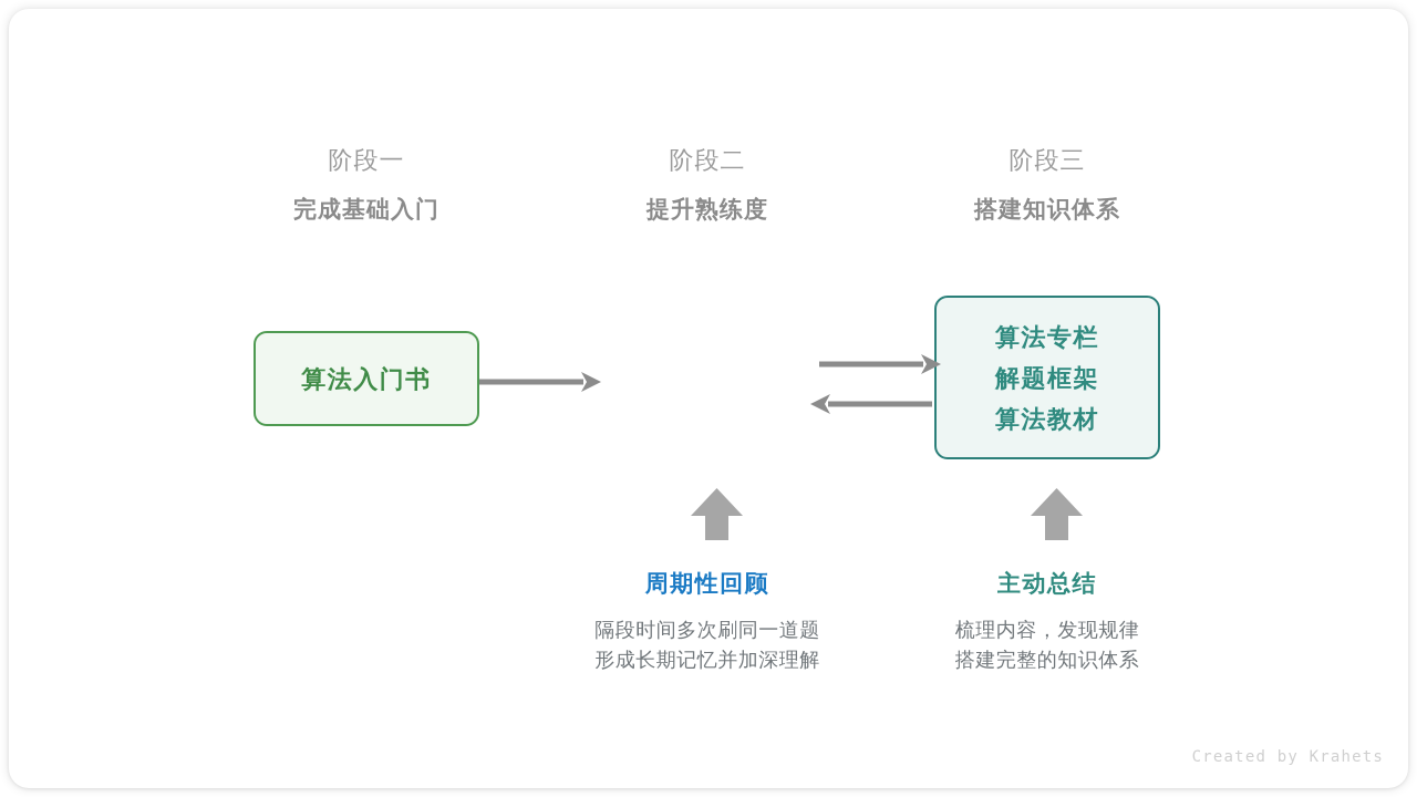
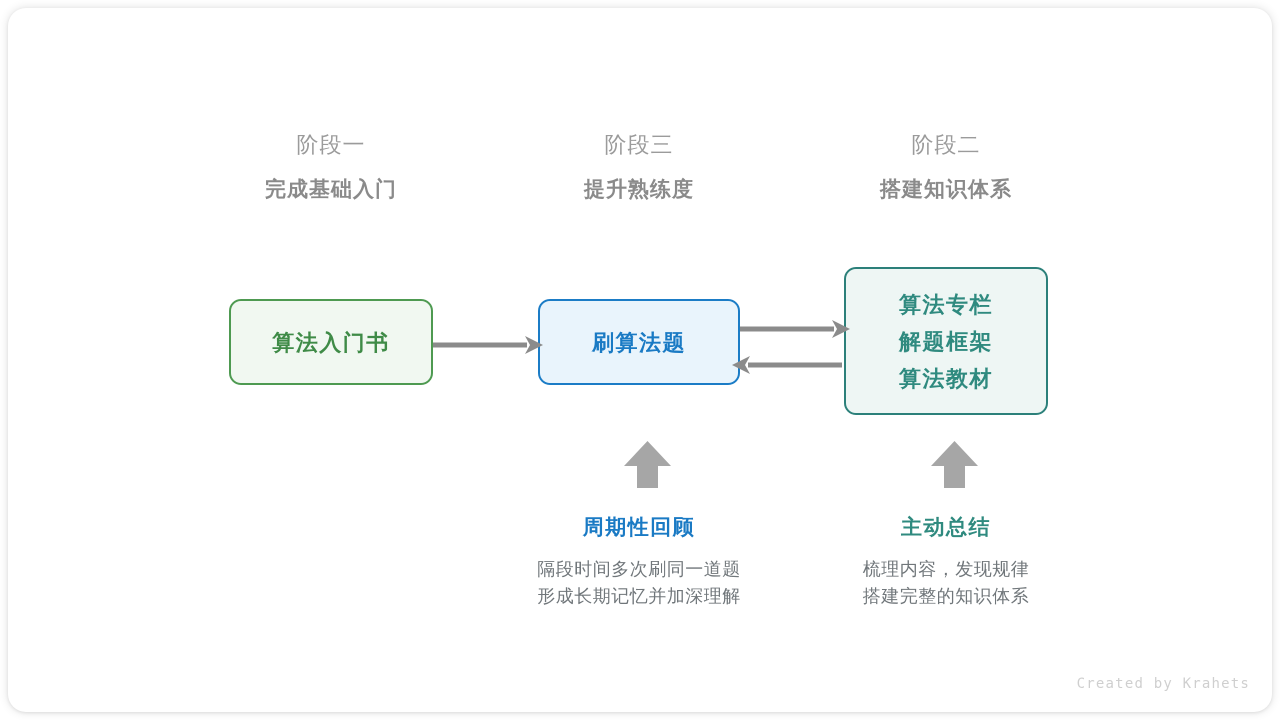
  阶段一
  完成基础入门
- 阶段二
+ 阶段三
  提升熟练度
- 阶段三
+ 阶段二
  搭建知识体系
  算法入门书
+ 刷算法题
  算法专栏
  解题框架
  算法教材
  周期性回顾
  隔段时间多次刷同一道题
  形成长期记忆并加深理解
  主动总结
  梳理内容，发现规律
  搭建完整的知识体系
  Created by Krahets
